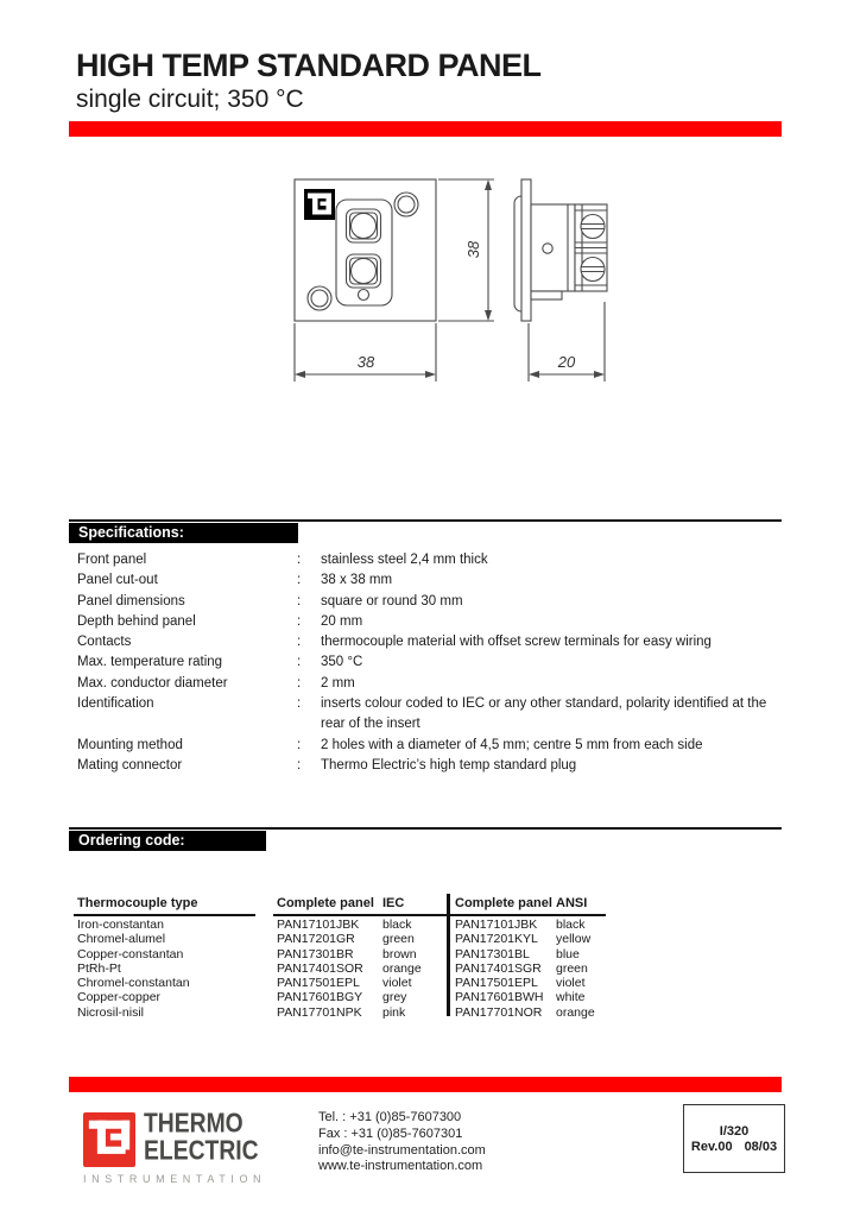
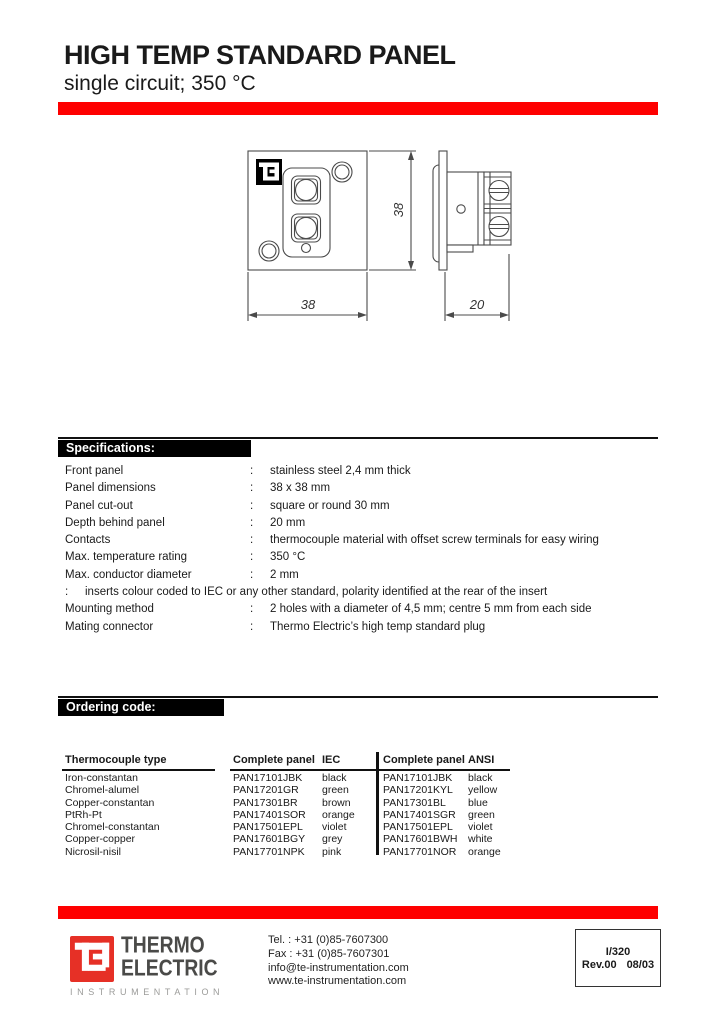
  HIGH TEMP STANDARD PANEL
  single circuit; 350 °C
  38
  20
  Specifications:
  Front panel
  :
  stainless steel 2,4 mm thick
- Panel cut-out
+ Panel dimensions
  :
  38 x 38 mm
- Panel dimensions
+ Panel cut-out
  :
  square or round 30 mm
  Depth behind panel
  :
  20 mm
  Contacts
  :
  thermocouple material with offset screw terminals for easy wiring
  Max. temperature rating
  :
  350 °C
  Max. conductor diameter
  :
  2 mm
- Identification
  :
  inserts colour coded to IEC or any other standard, polarity identified at the rear of the insert
  Mounting method
  :
  2 holes with a diameter of 4,5 mm; centre 5 mm from each side
  Mating connector
  :
  Thermo Electric’s high temp standard plug
  Ordering code:
  Thermocouple type
  Complete panel
  IEC
  Complete panel
  ANSI
  Iron-constantan
  PAN17101JBK
  black
  PAN17101JBK
  black
  Chromel-alumel
  PAN17201GR
  green
  PAN17201KYL
  yellow
  Copper-constantan
  PAN17301BR
  brown
  PAN17301BL
  blue
  PtRh-Pt
  PAN17401SOR
  orange
  PAN17401SGR
  green
  Chromel-constantan
  PAN17501EPL
  violet
  PAN17501EPL
  violet
  Copper-copper
  PAN17601BGY
  grey
  PAN17601BWH
  white
  Nicrosil-nisil
  PAN17701NPK
  pink
  PAN17701NOR
  orange
  THERMO
  ELECTRIC
  INSTRUMENTATION
  Tel. : +31 (0)85-7607300
  Fax : +31 (0)85-7607301
  info@te-instrumentation.com
  www.te-instrumentation.com
  I/320
  Rev.00
  08/03
